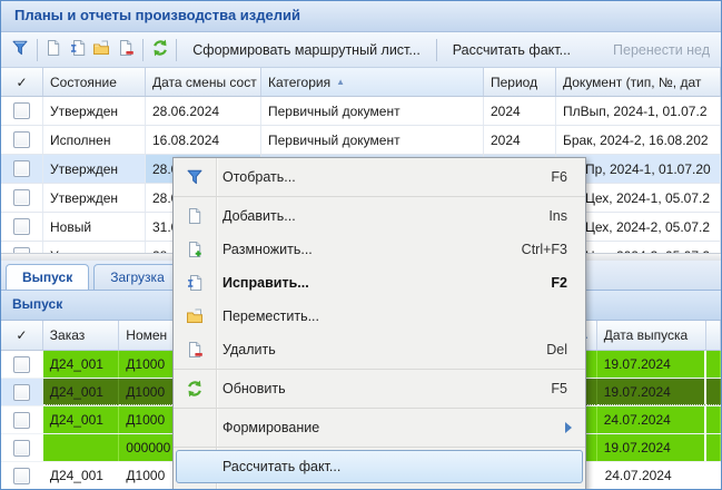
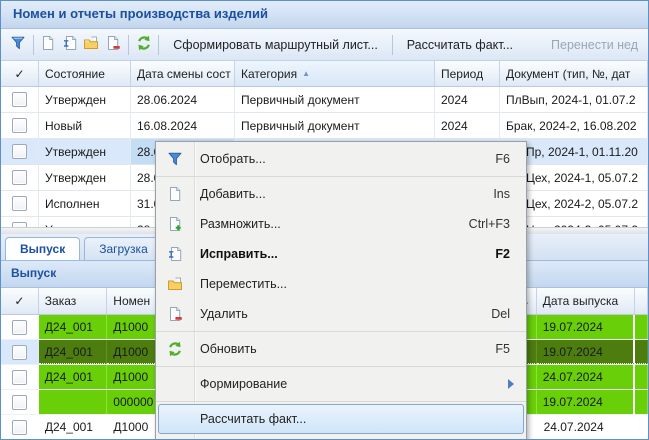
- Планы и отчеты производства изделий
+ Номен и отчеты производства изделий
  Сформировать маршрутный лист...
  Рассчитать факт...
  Перенести нед
  ✓
  Состояние
  Дата смены сост
  Категория
  ▲
  Период
  Документ (тип, №, дат
  Утвержден
  28.06.2024
  Первичный документ
  2024
  ПлВып, 2024-1, 01.07.2
- Исполнен
+ Новый
  16.08.2024
  Первичный документ
  2024
  Брак, 2024-2, 16.08.202
  Утвержден
  28.
- Пр, 2024-1, 01.07.20
+ Пр, 2024-1, 01.11.20
  Утвержден
  28.
  Цех, 2024-1, 05.07.2
- Новый
+ Исполнен
  31.
  Цех, 2024-2, 05.07.2
  Выпуск
  Загрузка
  Выпуск
  ✓
  Заказ
  Номен
  Дата выпуска
  Д24_001
  Д1000
  19.07.2024
  Д24_001
  Д1000
  19.07.2024
  Д24_001
  Д1000
  24.07.2024
  000000
  19.07.2024
  Д24_001
  Д1000
  24.07.2024
  Отобрать...
  F6
  Добавить...
  Ins
  Размножить...
  Ctrl+F3
  Исправить...
  F2
  Переместить...
  Удалить
  Del
  Обновить
  F5
  Формирование
  Рассчитать факт...
